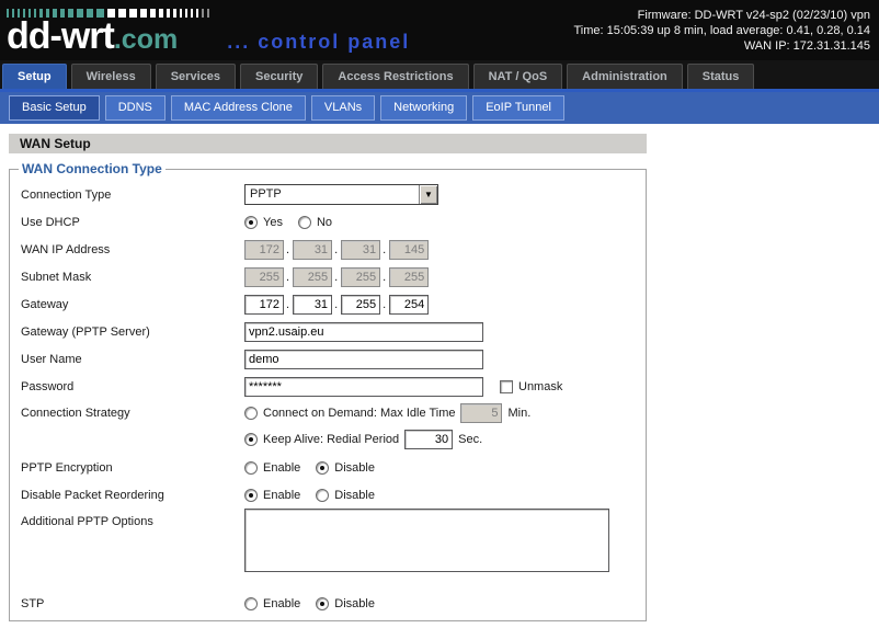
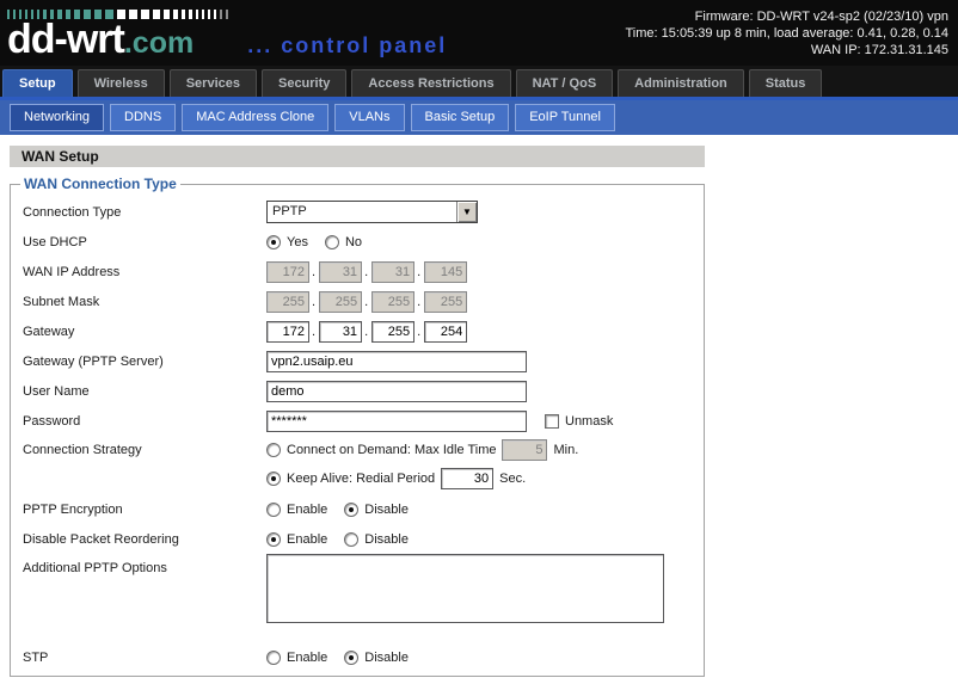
  dd-wrt.com ... control panel
  Firmware: DD-WRT v24-sp2 (02/23/10) vpn
  Time: 15:05:39 up 8 min, load average: 0.41, 0.28, 0.14
  WAN IP: 172.31.31.145
  Setup
  Wireless
  Services
  Security
  Access Restrictions
  NAT / QoS
  Administration
  Status
- Basic Setup
+ Networking
  DDNS
  MAC Address Clone
  VLANs
- Networking
+ Basic Setup
  EoIP Tunnel
  WAN Setup
  WAN Connection Type
  Connection Type
  PPTP
  ▼
  Use DHCP
  Yes
  No
  WAN IP Address
  172
  .
  31
  .
  31
  .
  145
  Subnet Mask
  255
  .
  255
  .
  255
  .
  255
  Gateway
  172
  .
  31
  .
  255
  .
  254
  Gateway (PPTP Server)
  vpn2.usaip.eu
  User Name
  demo
  Password
  *******
  Unmask
  Connection Strategy
  Connect on Demand: Max Idle Time
  5
  Min.
  Keep Alive: Redial Period
  30
  Sec.
  PPTP Encryption
  Enable
  Disable
  Disable Packet Reordering
  Enable
  Disable
  Additional PPTP Options
  STP
  Enable
  Disable
